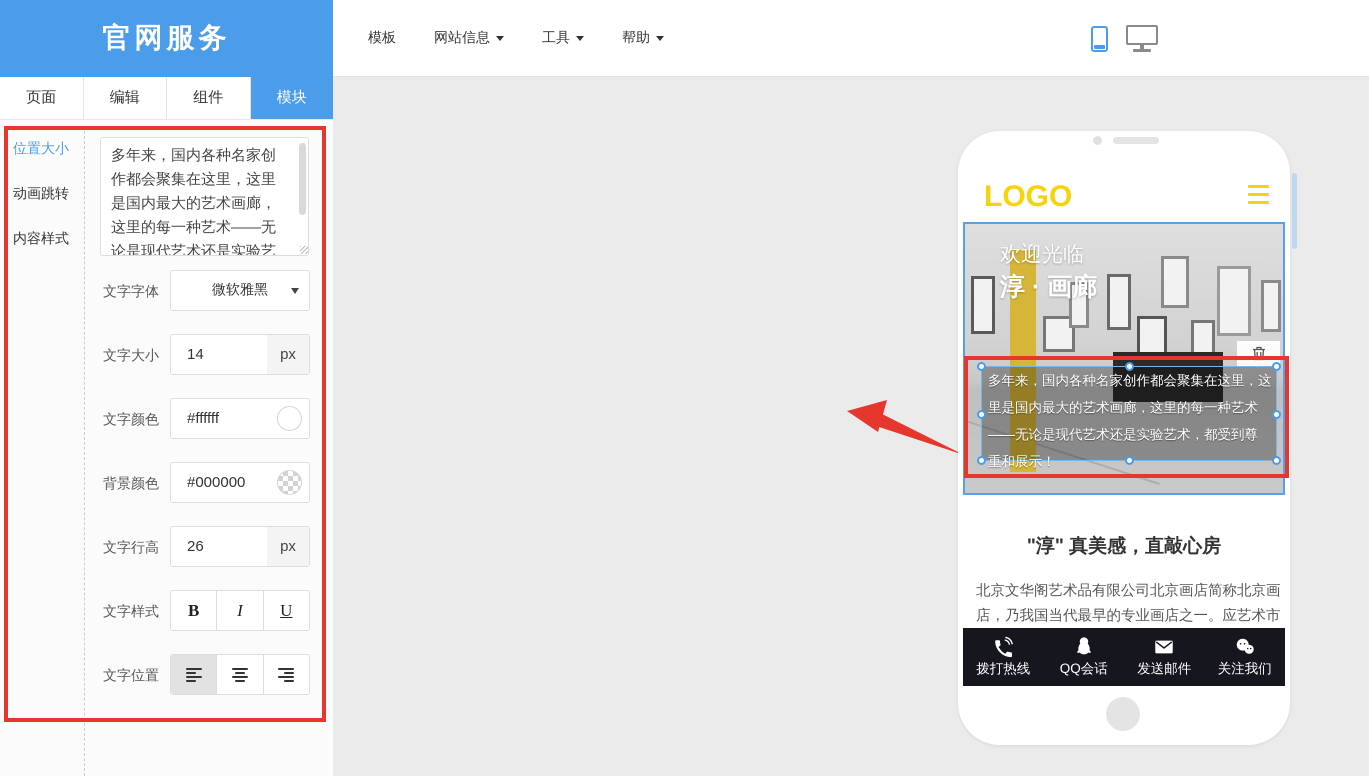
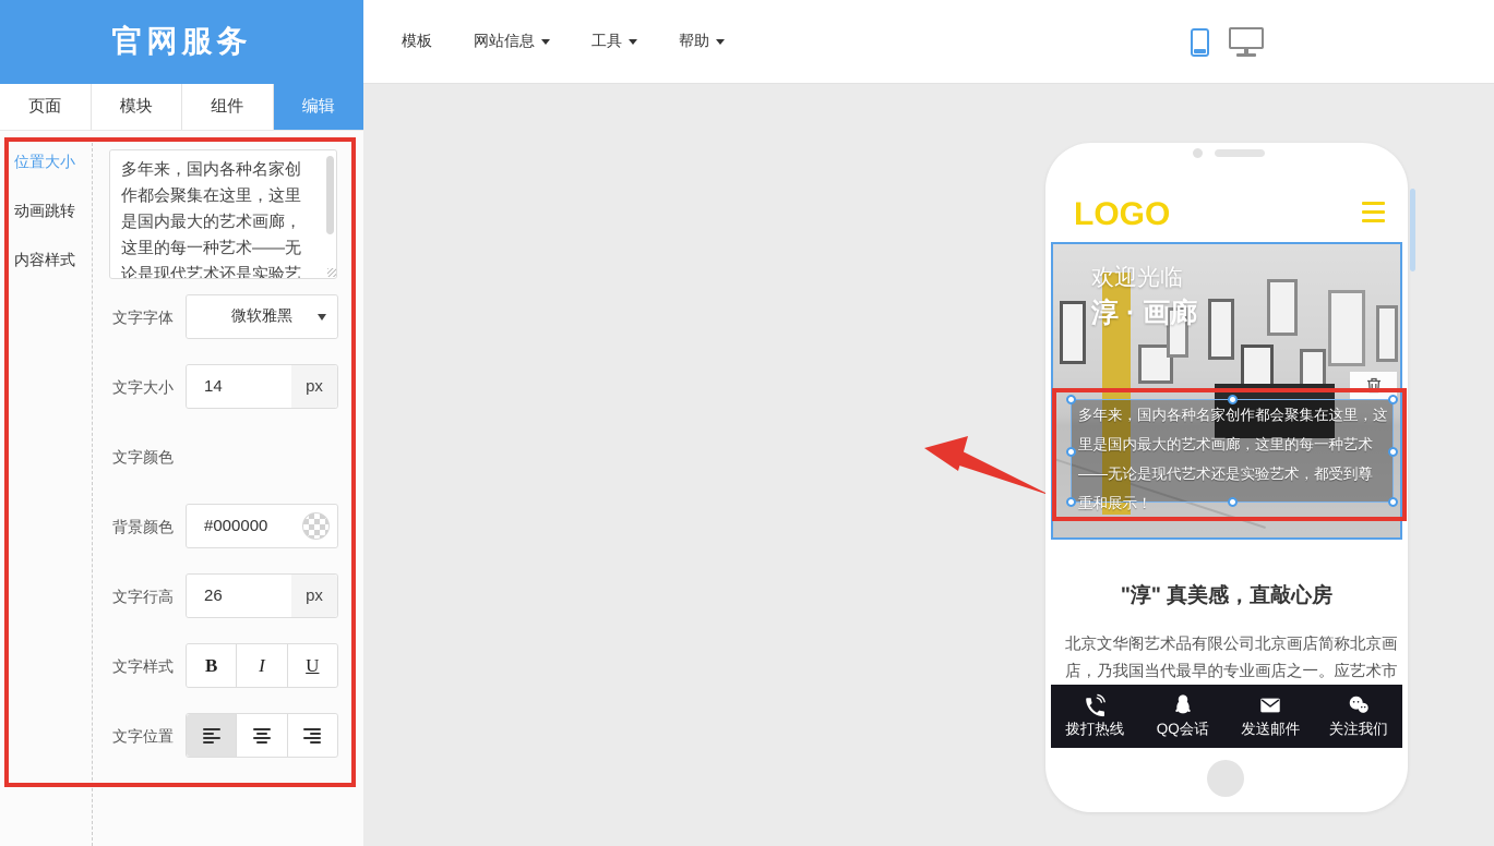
  官网服务
  模板
  网站信息
  工具
  帮助
  页面
- 编辑
+ 模块
  组件
- 模块
+ 编辑
  位置大小
  动画跳转
  内容样式
  文字字体
  微软雅黑
  文字大小
  14
  px
  文字颜色
- #ffffff
  背景颜色
  #000000
  文字行高
  26
  px
  文字样式
  B
  I
  U
  文字位置
  LOGO
  欢迎光临
  淳 · 画廊
  多年来，国内各种名家创作都会聚集在这里，这
  里是国内最大的艺术画廊，这里的每一种艺术
  ——无论是现代艺术还是实验艺术，都受到尊
  重和展示！
  "淳" 真美感，直敲心房
  北京文华阁艺术品有限公司北京画店简称北京画
  店，乃我国当代最早的专业画店之一。应艺术市
  拨打热线
  QQ会话
  发送邮件
  关注我们
